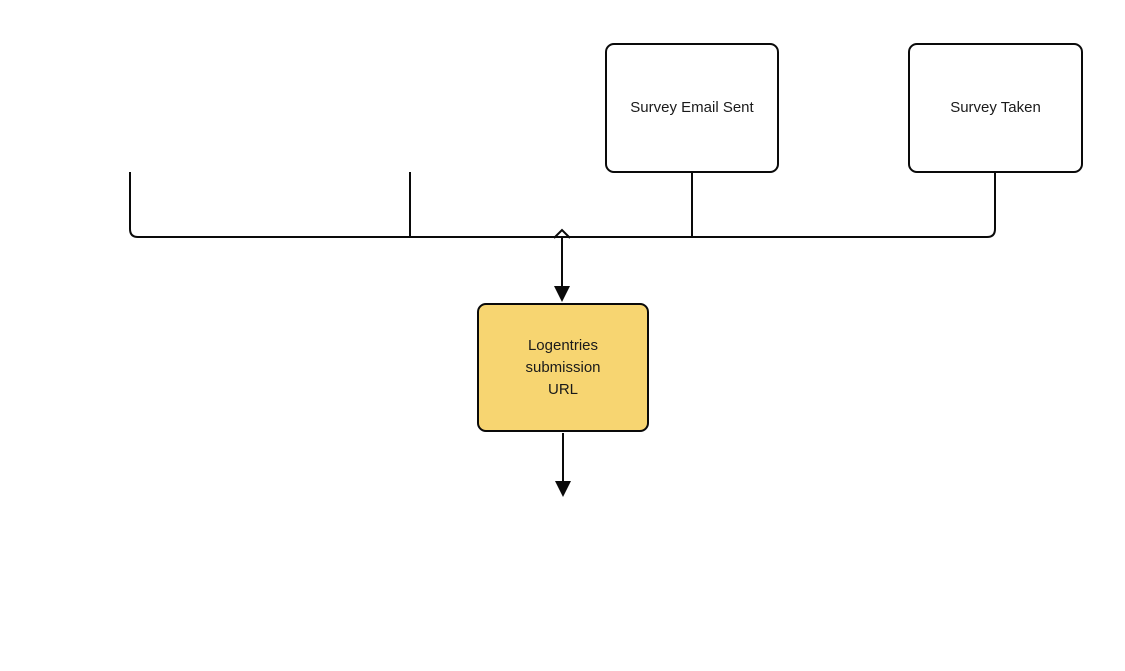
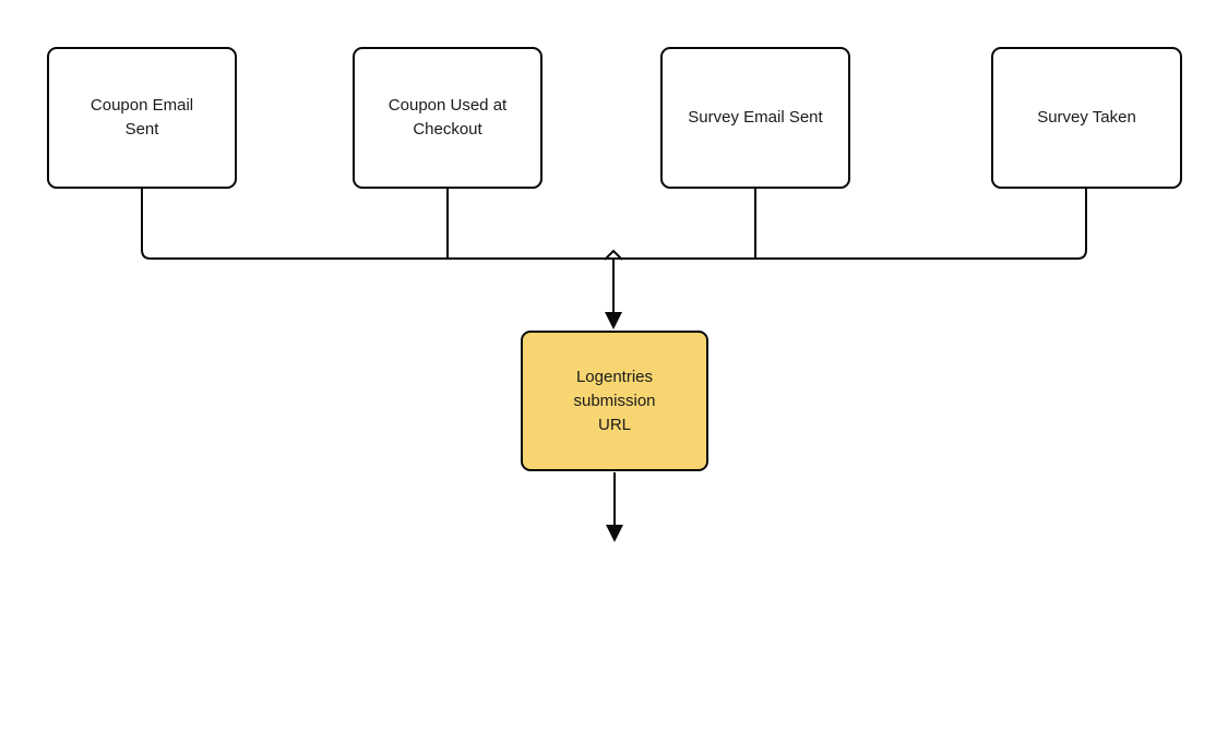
+ Coupon Email
+ Sent
+ Coupon Used at
+ Checkout
  Survey Email Sent
  Survey Taken
  Logentries
  submission
  URL
